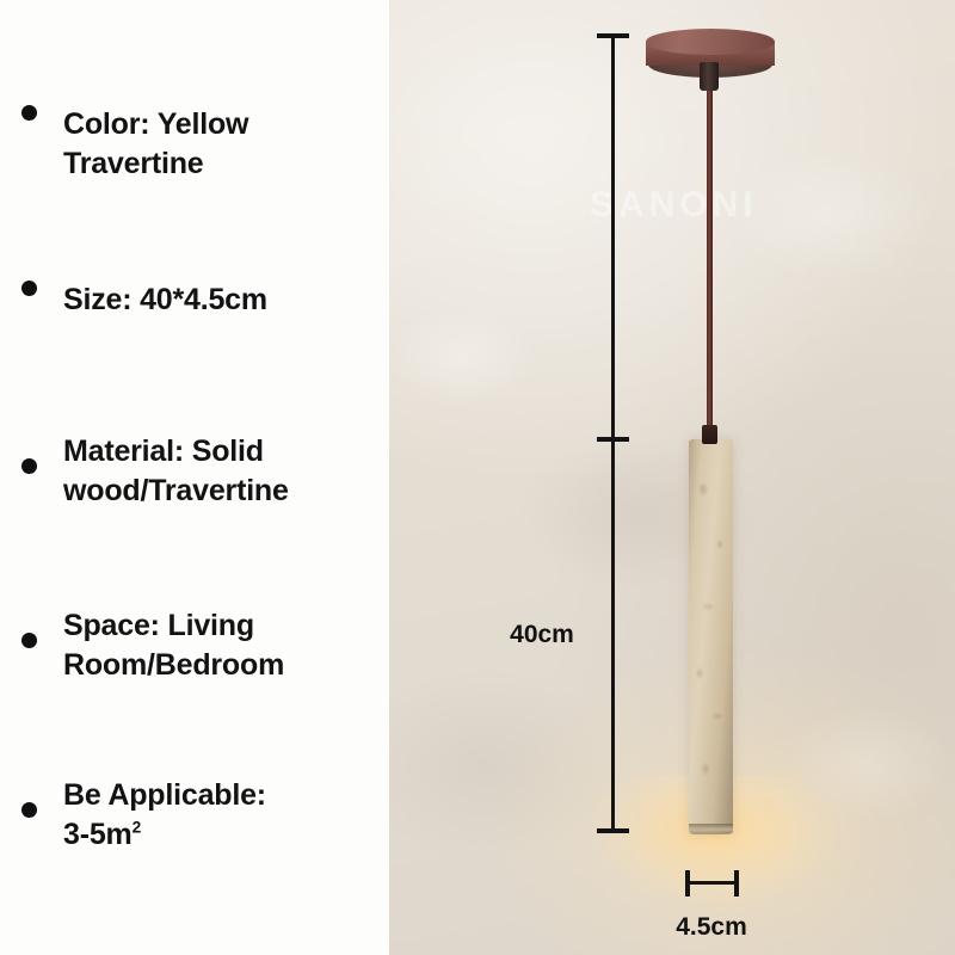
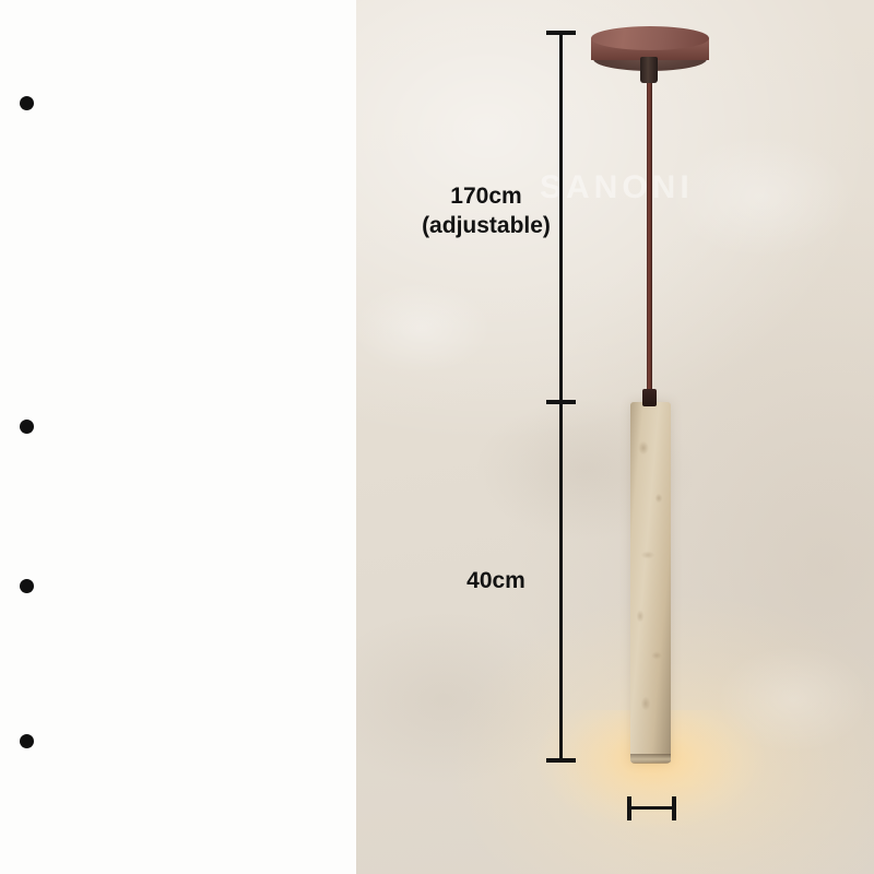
  SANONI
+ 170cm
+ (adjustable)
  40cm
- 4.5cm
- Color: Yellow
- Travertine
- Size: 40*4.5cm
- Material: Solid
- wood/Travertine
- Space: Living
- Room/Bedroom
- Be Applicable:
- 3-5m2
